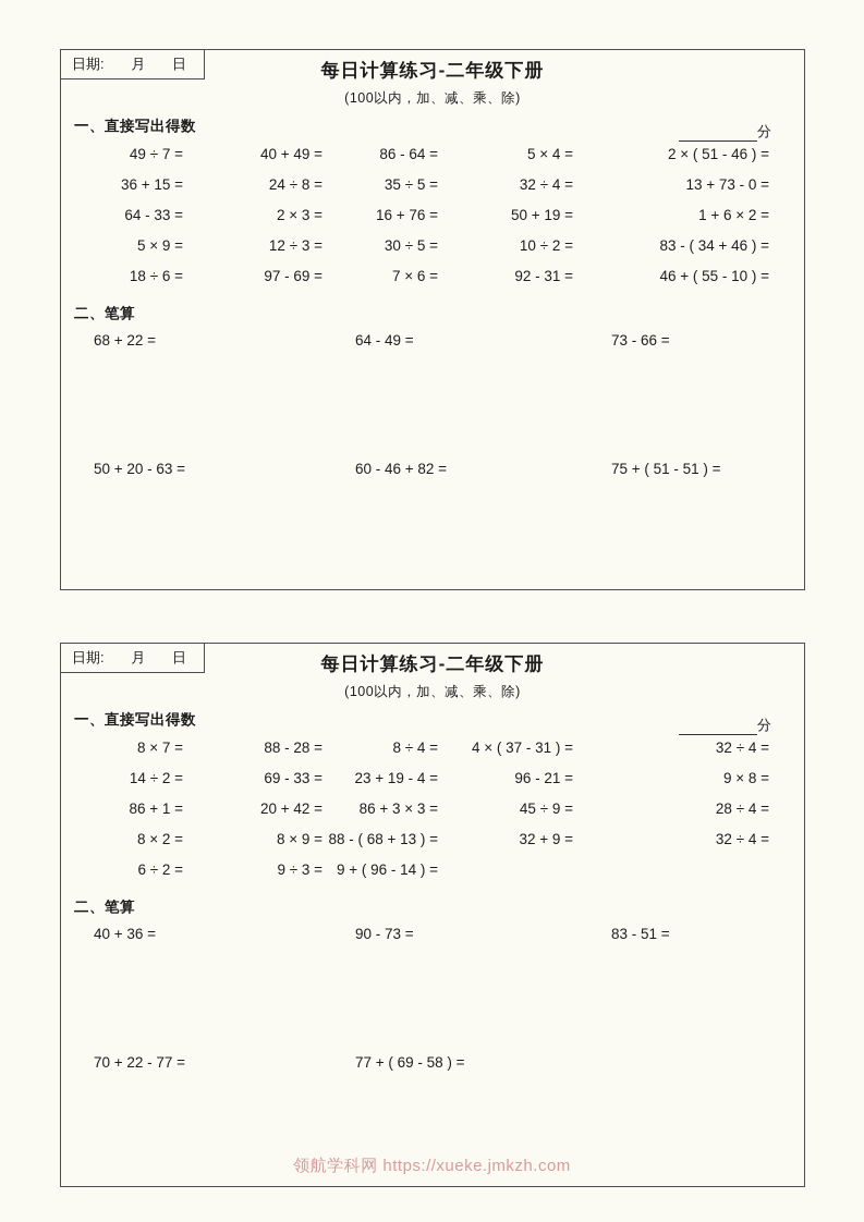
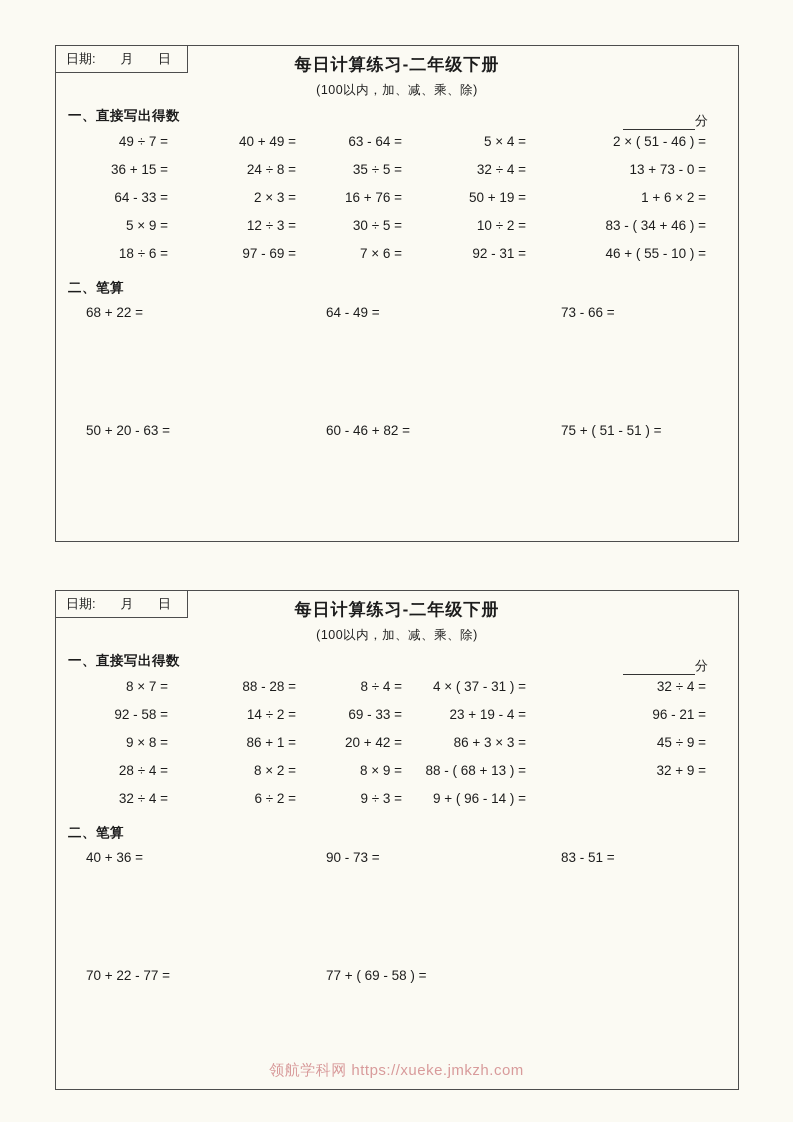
  日期:
  月
  日
  每日计算练习-二年级下册
  (100以内，加、减、乘、除)
  分
  一、直接写出得数
  49 ÷ 7 =
  40 + 49 =
- 86 - 64 =
+ 63 - 64 =
  5 × 4 =
  2 × ( 51 - 46 ) =
  36 + 15 =
  24 ÷ 8 =
  35 ÷ 5 =
  32 ÷ 4 =
  13 + 73 - 0 =
  64 - 33 =
  2 × 3 =
  16 + 76 =
  50 + 19 =
  1 + 6 × 2 =
  5 × 9 =
  12 ÷ 3 =
  30 ÷ 5 =
  10 ÷ 2 =
  83 - ( 34 + 46 ) =
  18 ÷ 6 =
  97 - 69 =
  7 × 6 =
  92 - 31 =
  46 + ( 55 - 10 ) =
  二、笔算
  68 + 22 =
  64 - 49 =
  73 - 66 =
  50 + 20 - 63 =
  60 - 46 + 82 =
  75 + ( 51 - 51 ) =
  日期:
  月
  日
  每日计算练习-二年级下册
  (100以内，加、减、乘、除)
  分
  一、直接写出得数
  8 × 7 =
  88 - 28 =
  8 ÷ 4 =
  4 × ( 37 - 31 ) =
  32 ÷ 4 =
+ 92 - 58 =
  14 ÷ 2 =
  69 - 33 =
  23 + 19 - 4 =
  96 - 21 =
  9 × 8 =
  86 + 1 =
  20 + 42 =
  86 + 3 × 3 =
  45 ÷ 9 =
  28 ÷ 4 =
  8 × 2 =
  8 × 9 =
  88 - ( 68 + 13 ) =
  32 + 9 =
  32 ÷ 4 =
  6 ÷ 2 =
  9 ÷ 3 =
  9 + ( 96 - 14 ) =
  二、笔算
  40 + 36 =
  90 - 73 =
  83 - 51 =
  70 + 22 - 77 =
  77 + ( 69 - 58 ) =
  领航学科网 https://xueke.jmkzh.com
